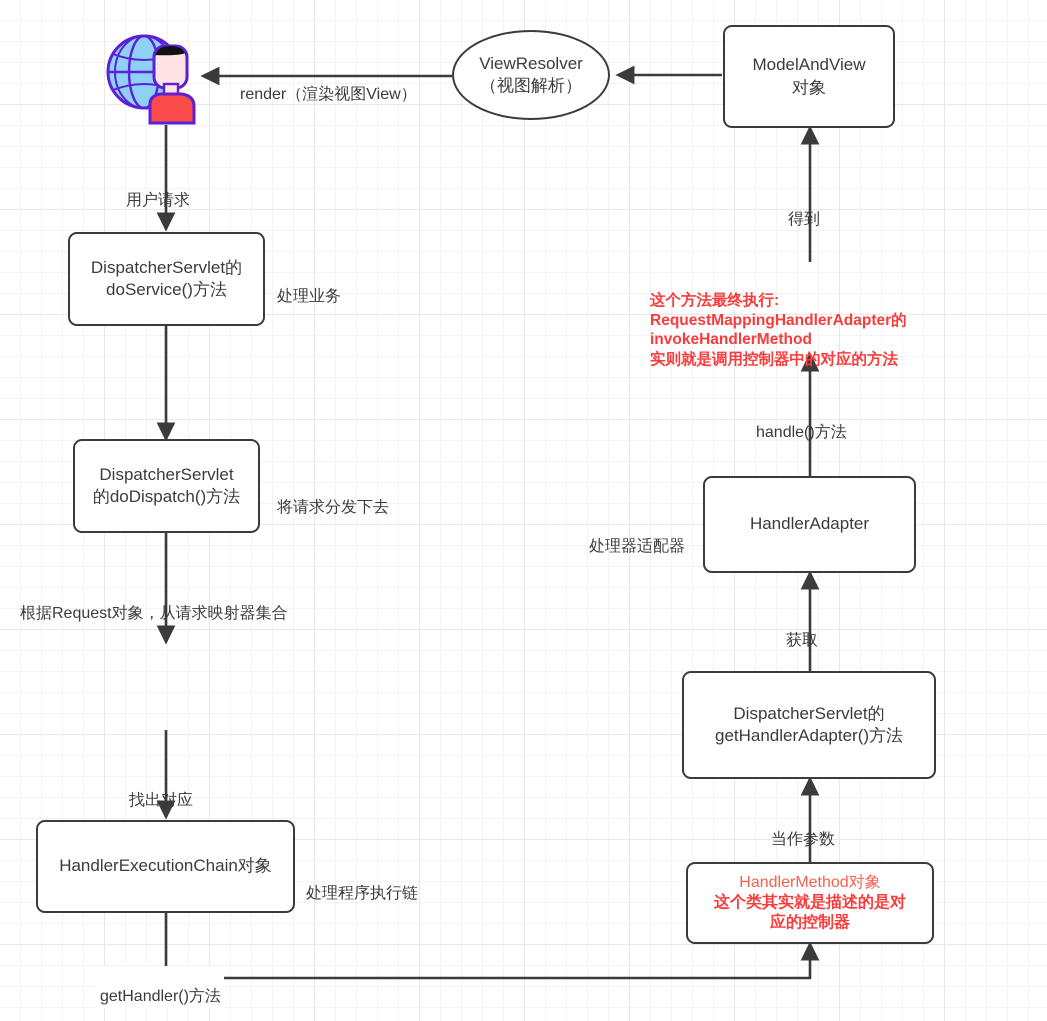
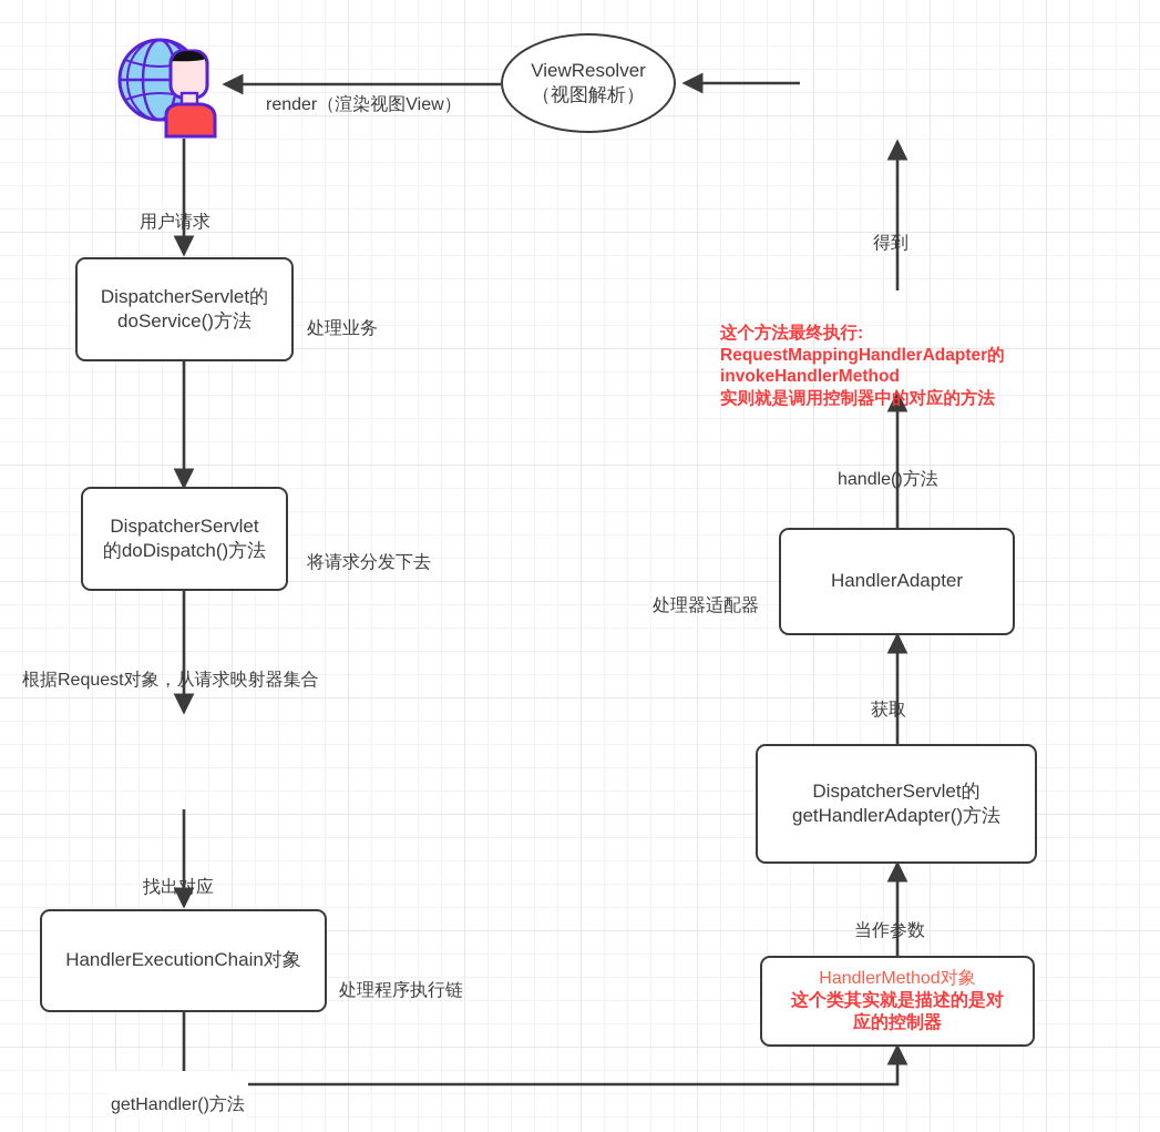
  DispatcherServlet的
  doService()方法
  DispatcherServlet
  的doDispatch()方法
  HandlerExecutionChain对象
  HandlerMethod对象
  这个类其实就是描述的是对
  应的控制器
  DispatcherServlet的
  getHandlerAdapter()方法
  HandlerAdapter
- ModelAndView
- 对象
  ViewResolver
  （视图解析）
  render（渲染视图View）
  用户请求
  处理业务
  将请求分发下去
  根据Request对象，从请求映射器集合
  找出对应
  处理程序执行链
  getHandler()方法
  当作参数
  获取
  处理器适配器
  handle()方法
  得到
  这个方法最终执行:
  RequestMappingHandlerAdapter的
  invokeHandlerMethod
  实则就是调用控制器中的对应的方法
